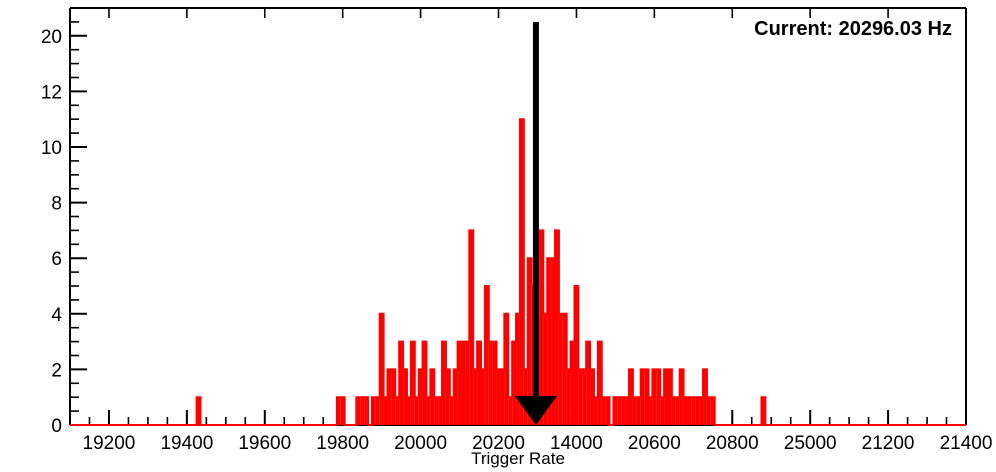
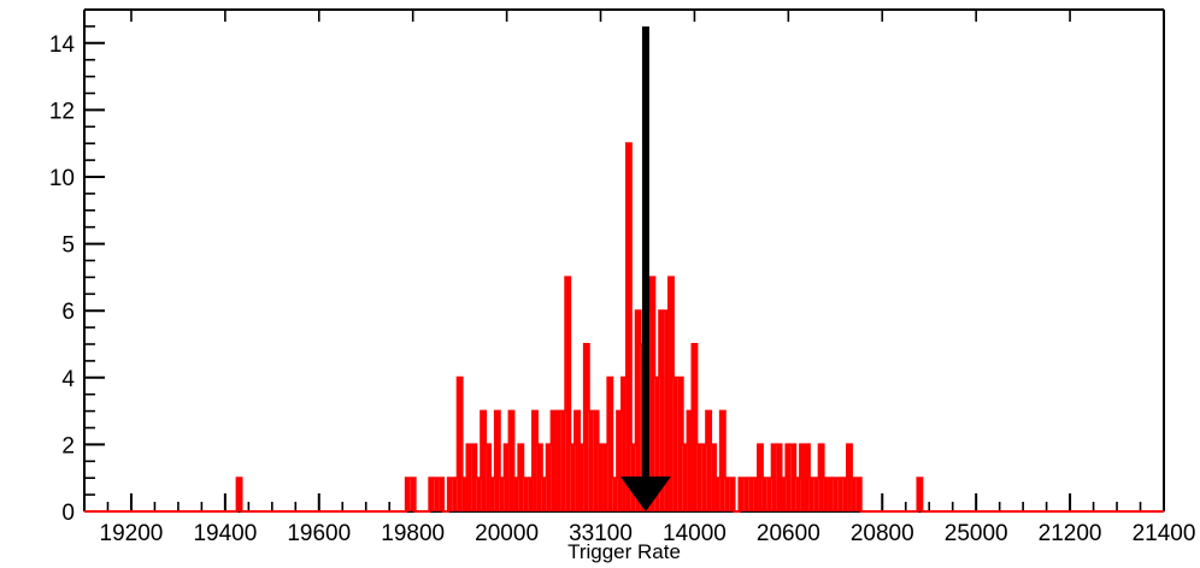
  0
  2
  4
  6
- 8
+ 5
  10
  12
- 20
+ 14
  19200
  19400
  19600
  19800
  20000
- 20200
+ 33100
  14000
  20600
  20800
  25000
  21200
  21400
  Trigger Rate
- Current: 20296.03 Hz
